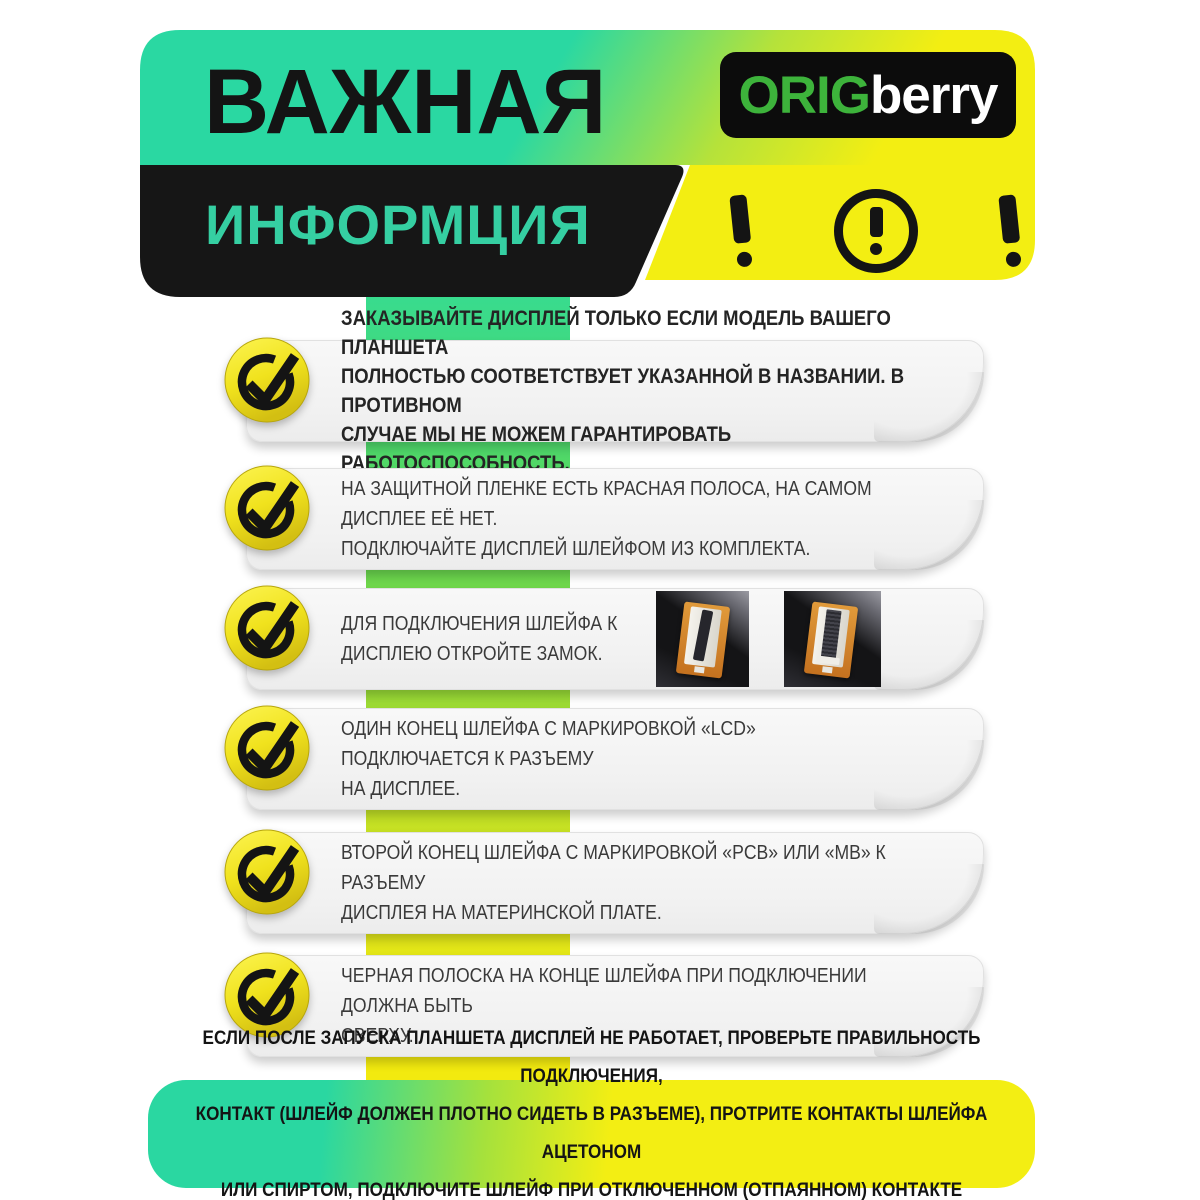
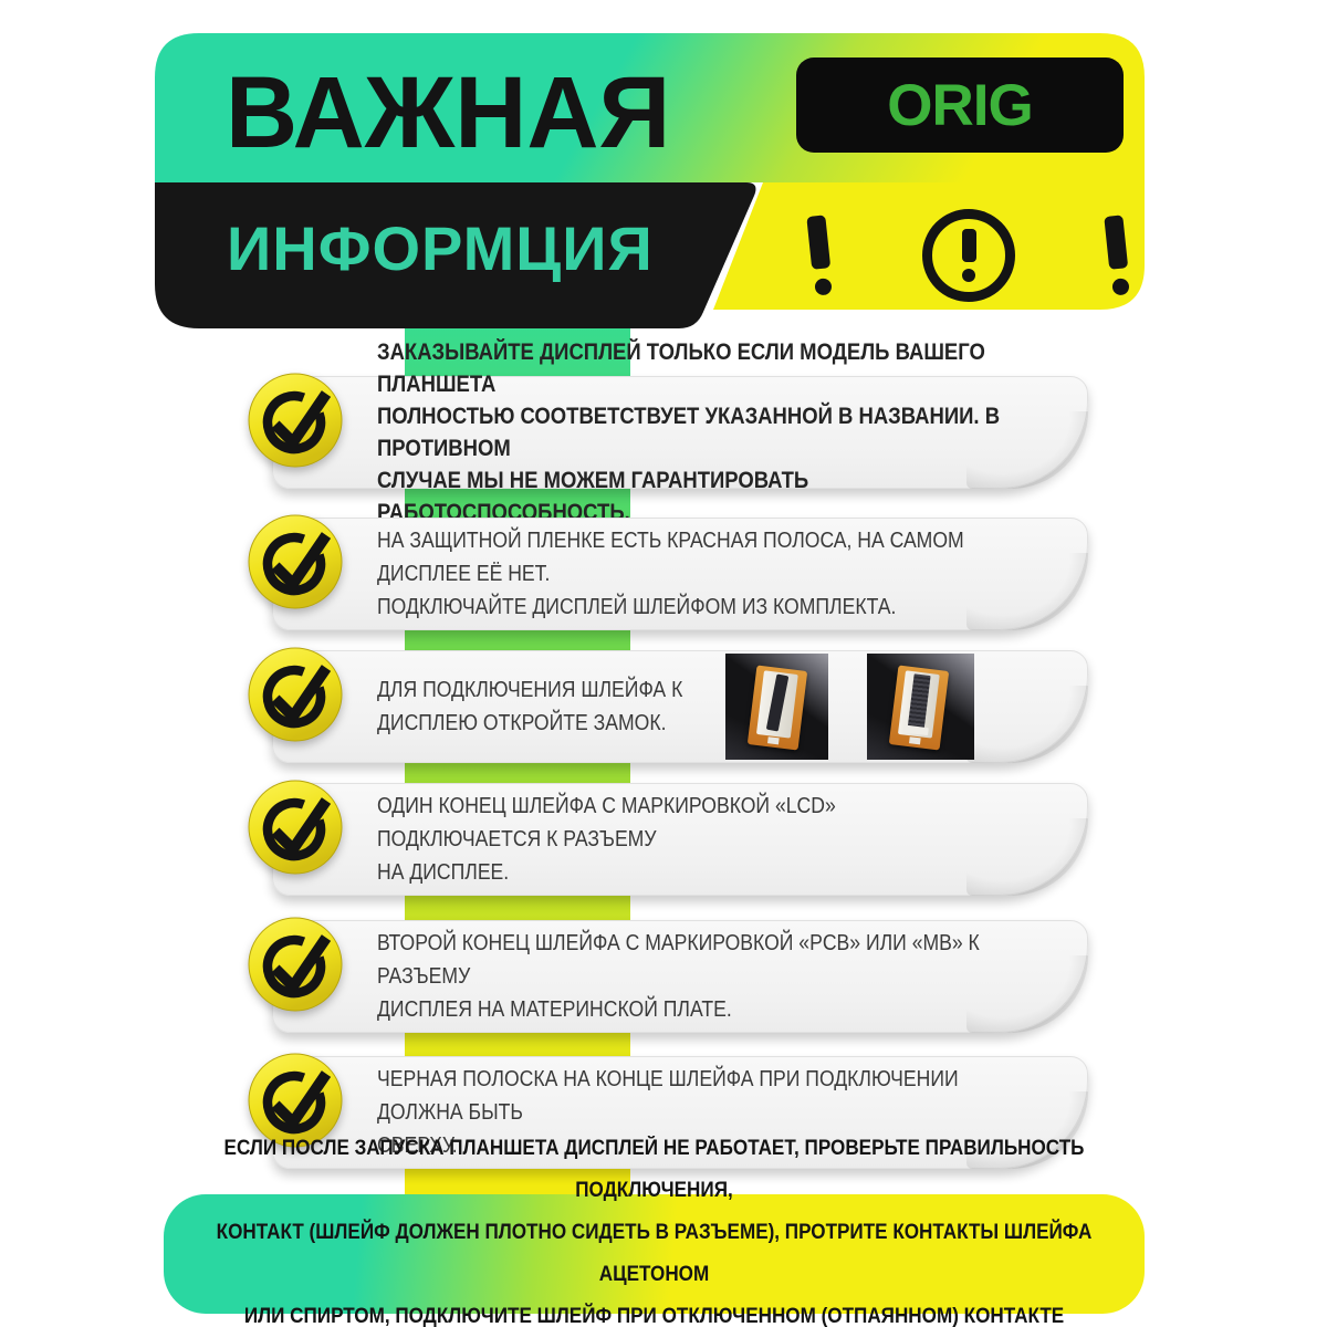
  ВАЖНАЯ
  ИНФОРМЦИЯ
  ORIG
- berry
  ЗАКАЗЫВАЙТЕ ДИСПЛЕЙ ТОЛЬКО ЕСЛИ МОДЕЛЬ ВАШЕГО ПЛАНШЕТА
  ПОЛНОСТЬЮ СООТВЕТСТВУЕТ УКАЗАННОЙ В НАЗВАНИИ. В ПРОТИВНОМ
  СЛУЧАЕ МЫ НЕ МОЖЕМ ГАРАНТИРОВАТЬ РАБОТОСПОСОБНОСТЬ.
  НА ЗАЩИТНОЙ ПЛЕНКЕ ЕСТЬ КРАСНАЯ ПОЛОСА, НА САМОМ ДИСПЛЕЕ ЕЁ НЕТ.
  ПОДКЛЮЧАЙТЕ ДИСПЛЕЙ ШЛЕЙФОМ ИЗ КОМПЛЕКТА.
  ДЛЯ ПОДКЛЮЧЕНИЯ ШЛЕЙФА К
  ДИСПЛЕЮ ОТКРОЙТЕ ЗАМОК.
  ОДИН КОНЕЦ ШЛЕЙФА С МАРКИРОВКОЙ «LCD» ПОДКЛЮЧАЕТСЯ К РАЗЪЕМУ
  НА ДИСПЛЕЕ.
  ВТОРОЙ КОНЕЦ ШЛЕЙФА С МАРКИРОВКОЙ «PCB» ИЛИ «MB» К РАЗЪЕМУ
  ДИСПЛЕЯ НА МАТЕРИНСКОЙ ПЛАТЕ.
  ЧЕРНАЯ ПОЛОСКА НА КОНЦЕ ШЛЕЙФА ПРИ ПОДКЛЮЧЕНИИ ДОЛЖНА БЫТЬ
  СВЕРХУ.
  ЕСЛИ ПОСЛЕ ЗАПУСКА ПЛАНШЕТА ДИСПЛЕЙ НЕ РАБОТАЕТ, ПРОВЕРЬТЕ ПРАВИЛЬНОСТЬ ПОДКЛЮЧЕНИЯ,
  КОНТАКТ (ШЛЕЙФ ДОЛЖЕН ПЛОТНО СИДЕТЬ В РАЗЪЕМЕ), ПРОТРИТЕ КОНТАКТЫ ШЛЕЙФА АЦЕТОНОМ
  ИЛИ СПИРТОМ, ПОДКЛЮЧИТЕ ШЛЕЙФ ПРИ ОТКЛЮЧЕННОМ (ОТПАЯННОМ) КОНТАКТЕ
